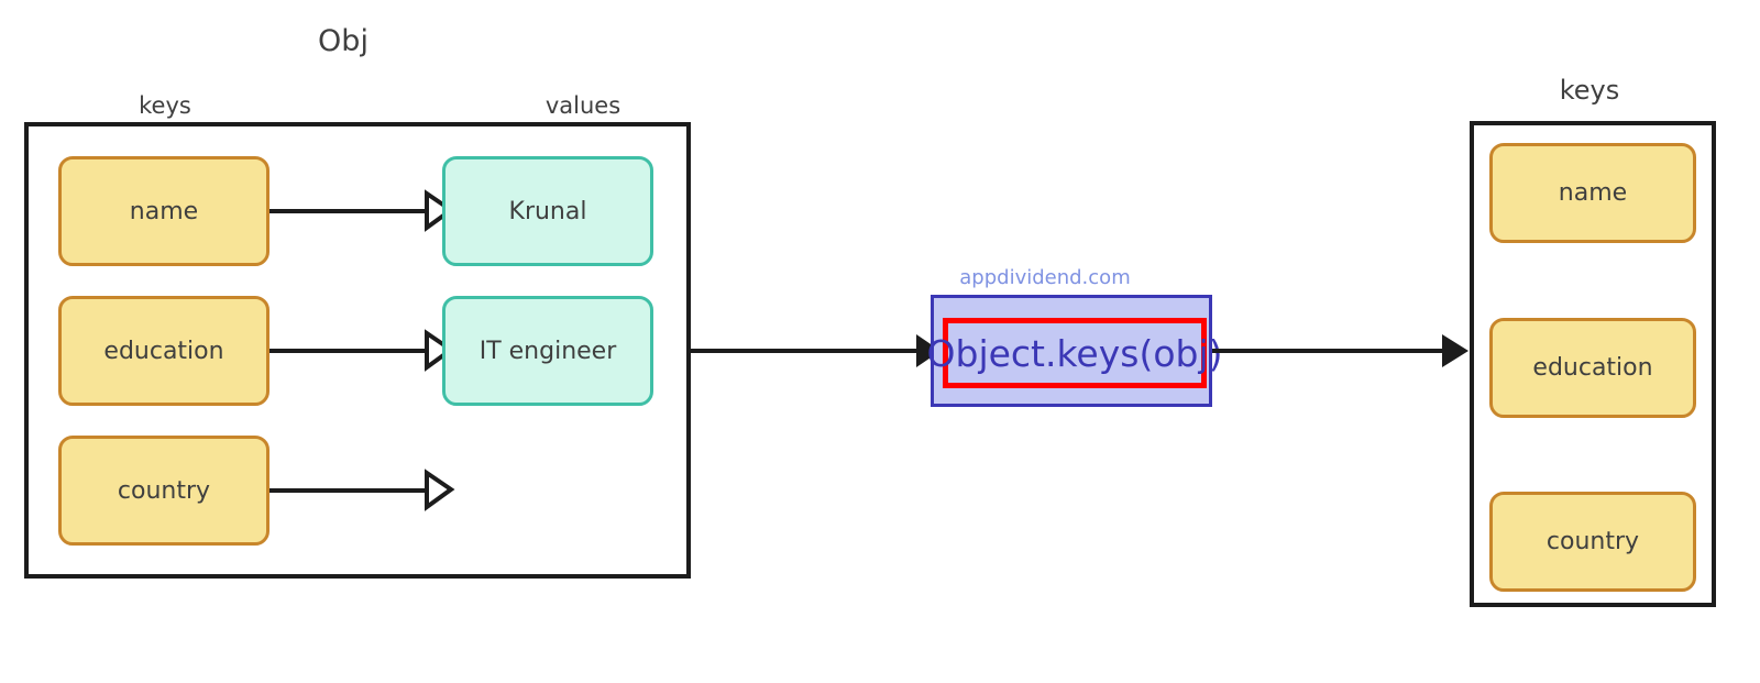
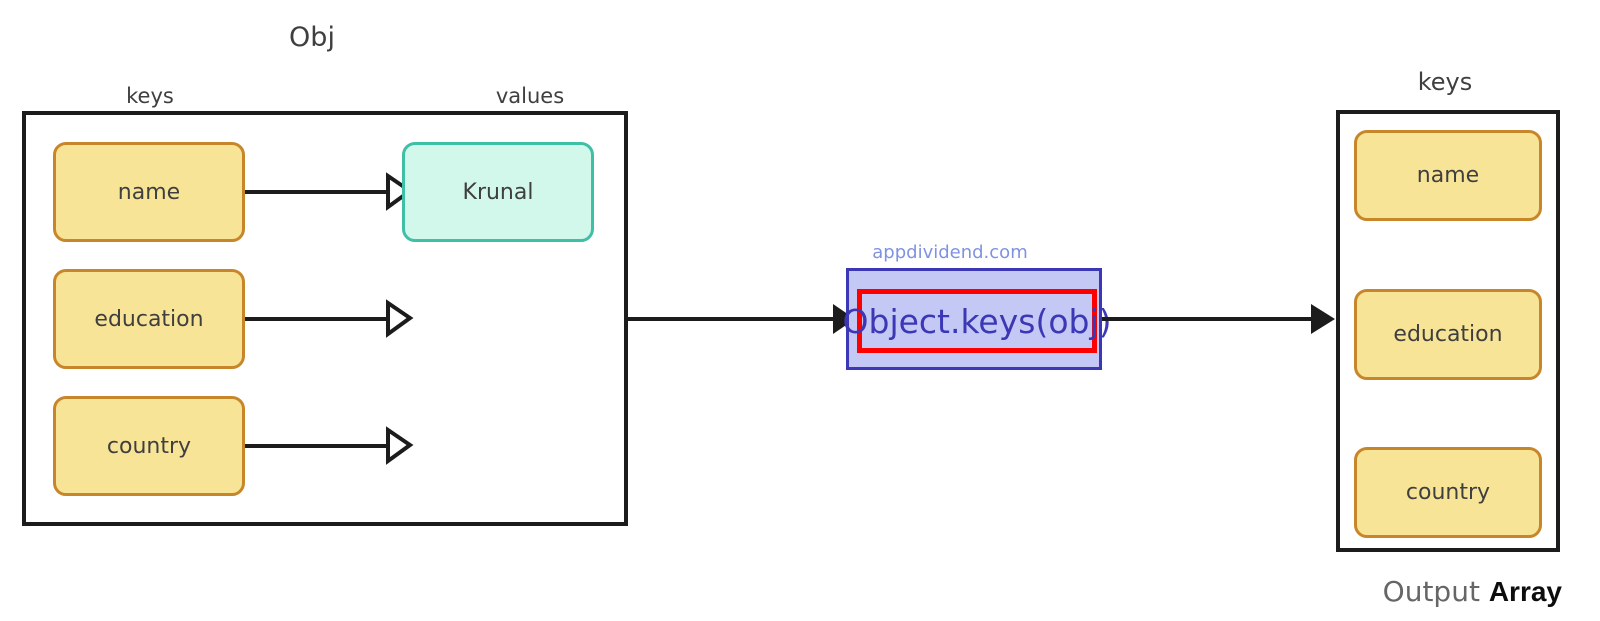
  Obj
  keys
  values
  name
  Krunal
  education
- IT engineer
  country
  appdividend.com
  Object.keys(obj)
  keys
  name
  education
  country
+ Output Array
